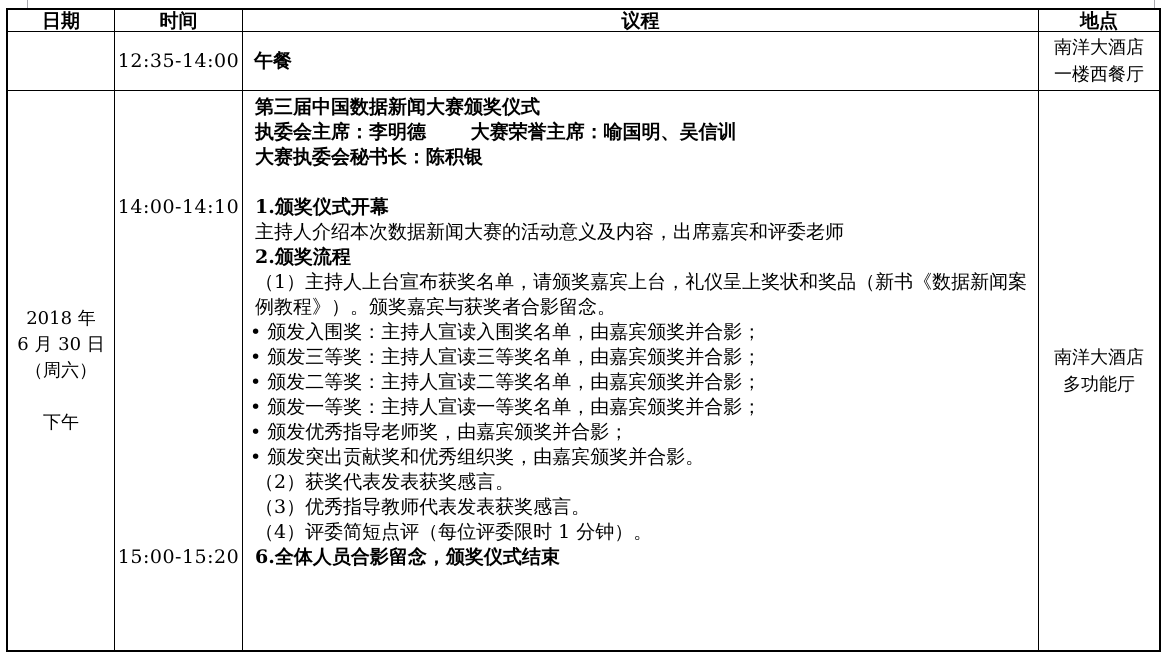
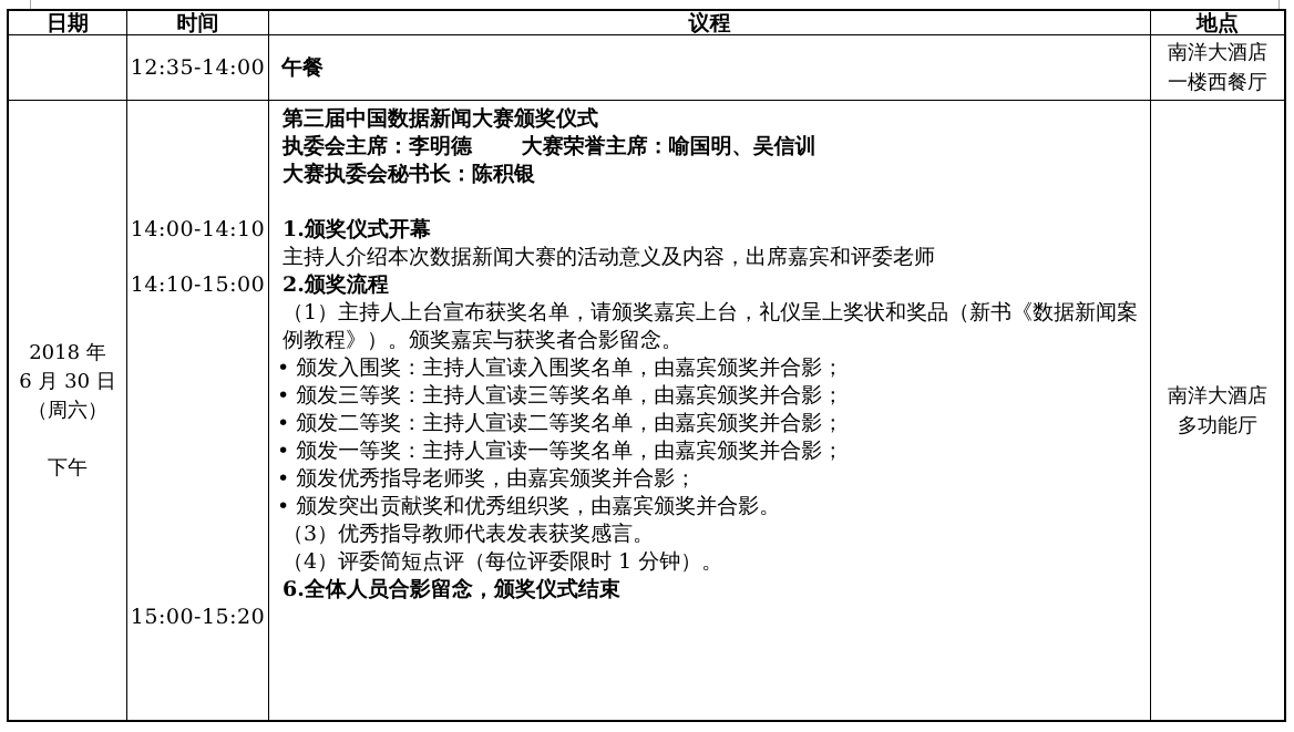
  日期
  时间
  议程
  地点
  12:35-14:00
  午餐
  南洋大酒店
  一楼西餐厅
  2018 年
  6 月 30 日
  （周六）
  下午
  14:00-14:10
+ 14:10-15:00
  15:00-15:20
  第三届中国数据新闻大赛颁奖仪式
  执委会主席：李明德 大赛荣誉主席：喻国明、吴信训
  大赛执委会秘书长：陈积银
  1.颁奖仪式开幕
  主持人介绍本次数据新闻大赛的活动意义及内容，出席嘉宾和评委老师
  2.颁奖流程
  （1）主持人上台宣布获奖名单，请颁奖嘉宾上台，礼仪呈上奖状和奖品（新书《数据新闻案
  例教程》）。颁奖嘉宾与获奖者合影留念。
  • 颁发入围奖：主持人宣读入围奖名单，由嘉宾颁奖并合影；
  • 颁发三等奖：主持人宣读三等奖名单，由嘉宾颁奖并合影；
  • 颁发二等奖：主持人宣读二等奖名单，由嘉宾颁奖并合影；
  • 颁发一等奖：主持人宣读一等奖名单，由嘉宾颁奖并合影；
  • 颁发优秀指导老师奖，由嘉宾颁奖并合影；
  • 颁发突出贡献奖和优秀组织奖，由嘉宾颁奖并合影。
- （2）获奖代表发表获奖感言。
  （3）优秀指导教师代表发表获奖感言。
  （4）评委简短点评（每位评委限时 1 分钟）。
  6.全体人员合影留念，颁奖仪式结束
  南洋大酒店
  多功能厅
